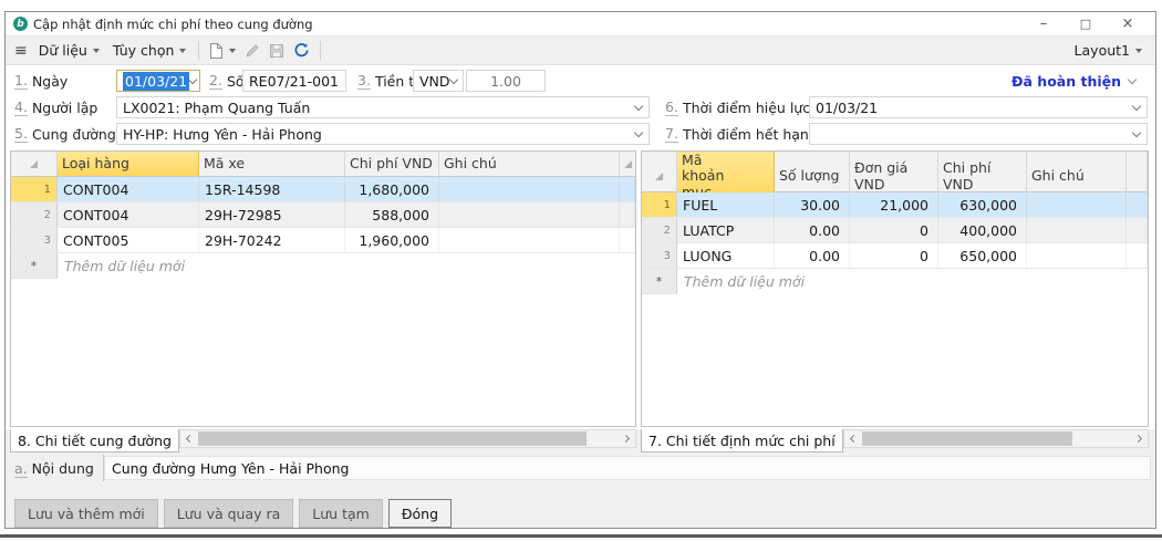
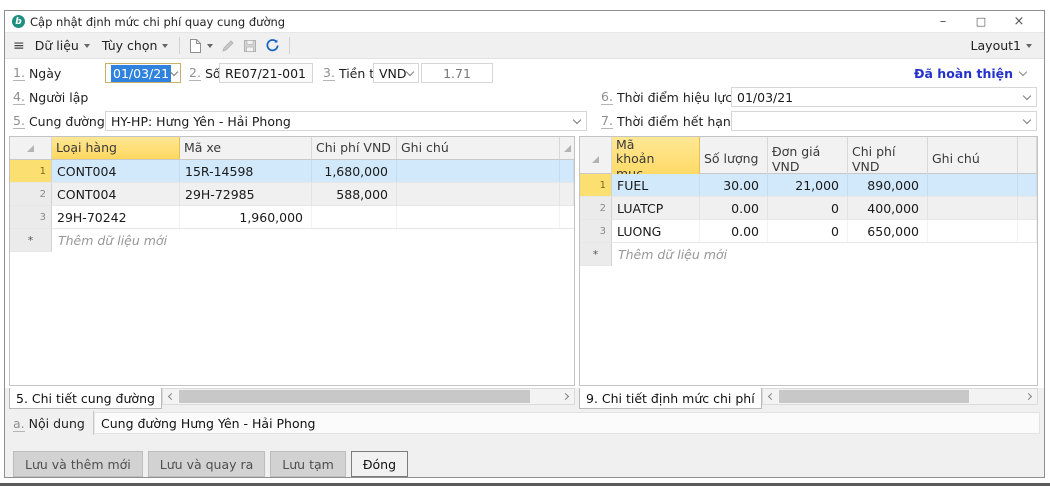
  b
- Cập nhật định mức chi phí theo cung đường
+ Cập nhật định mức chi phí quay cung đường
  –
  □
  ×
  ≡
  Dữ liệu
  Tùy chọn
  Layout1
  1.
  Ngày
  01/03/21
  2.
  Số
  RE07/21-001
  3.
  Tiền t
  VND
- 1.00
+ 1.71
  Đã hoàn thiện
  4.
  Người lập
- LX0021: Phạm Quang Tuấn
  6.
  Thời điểm hiệu lực
  01/03/21
  5.
  Cung đường
  HY-HP: Hưng Yên - Hải Phong
  7.
  Thời điểm hết hạn
  Loại hàng
  Mã xe
  Chi phí VND
  Ghi chú
  1
  CONT004
  15R-14598
  1,680,000
  2
  CONT004
  29H-72985
  588,000
  3
- CONT005
  29H-70242
  1,960,000
  *
  Thêm dữ liệu mới
  Mã khoản
  Số lượng
  Đơn giá VND
  Chi phí VND
  Ghi chú
  1
  FUEL
  30.00
  21,000
- 630,000
+ 890,000
  2
  LUATCP
  0.00
  0
  400,000
  3
  LUONG
  0.00
  0
  650,000
  *
  Thêm dữ liệu mới
- 8. Chi tiết cung đường
+ 5. Chi tiết cung đường
- 7. Chi tiết định mức chi phí
+ 9. Chi tiết định mức chi phí
  a.
  Nội dung
  Cung đường Hưng Yên - Hải Phong
  Lưu và thêm mới
  Lưu và quay ra
  Lưu tạm
  Đóng
